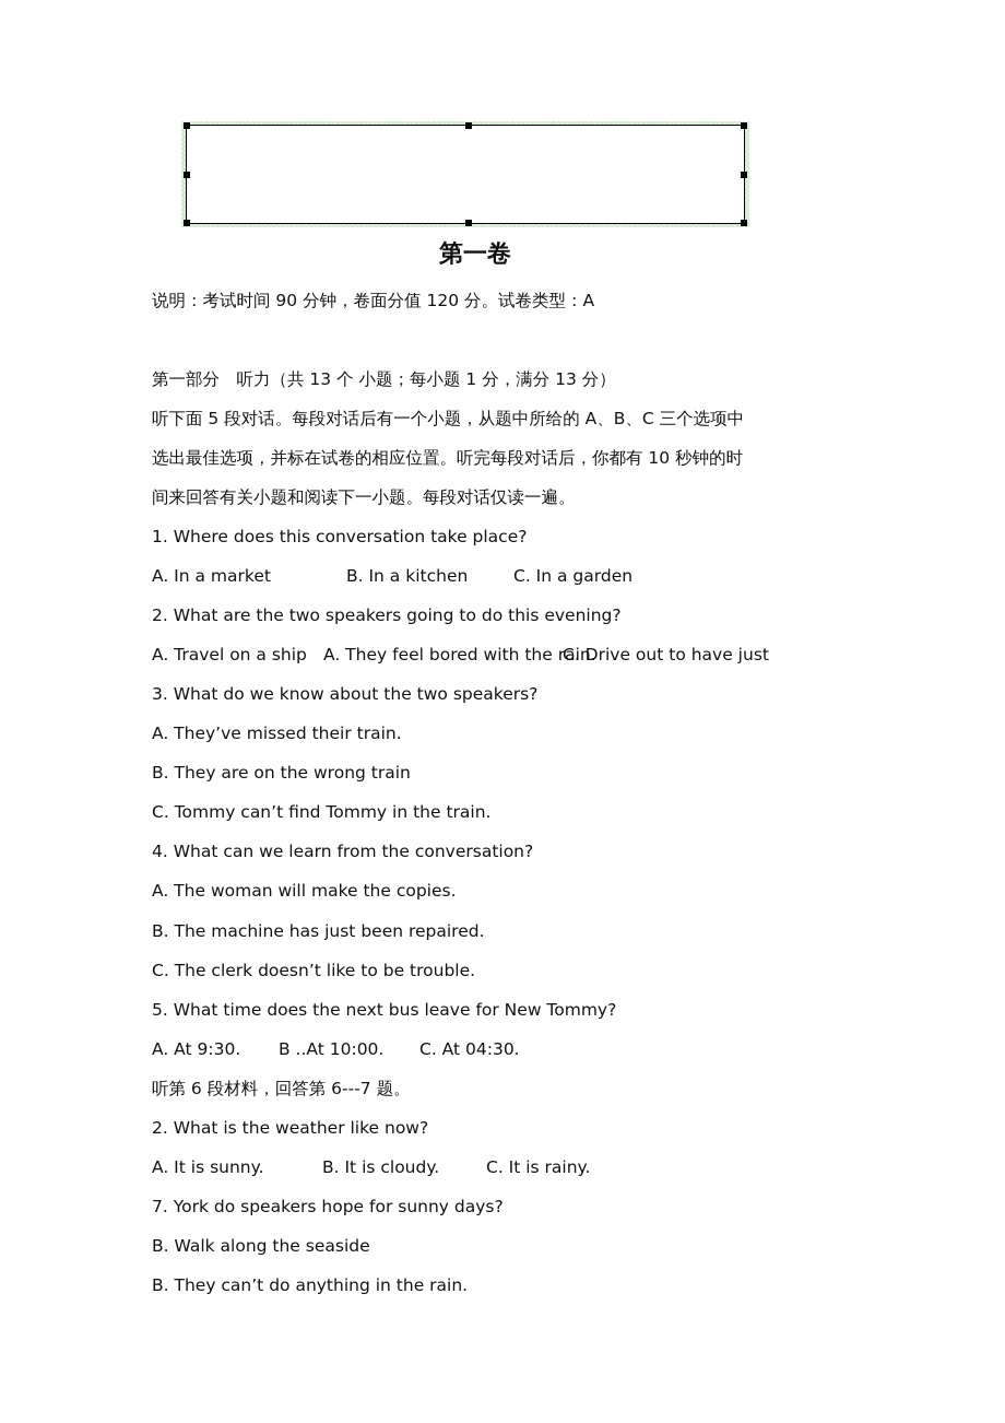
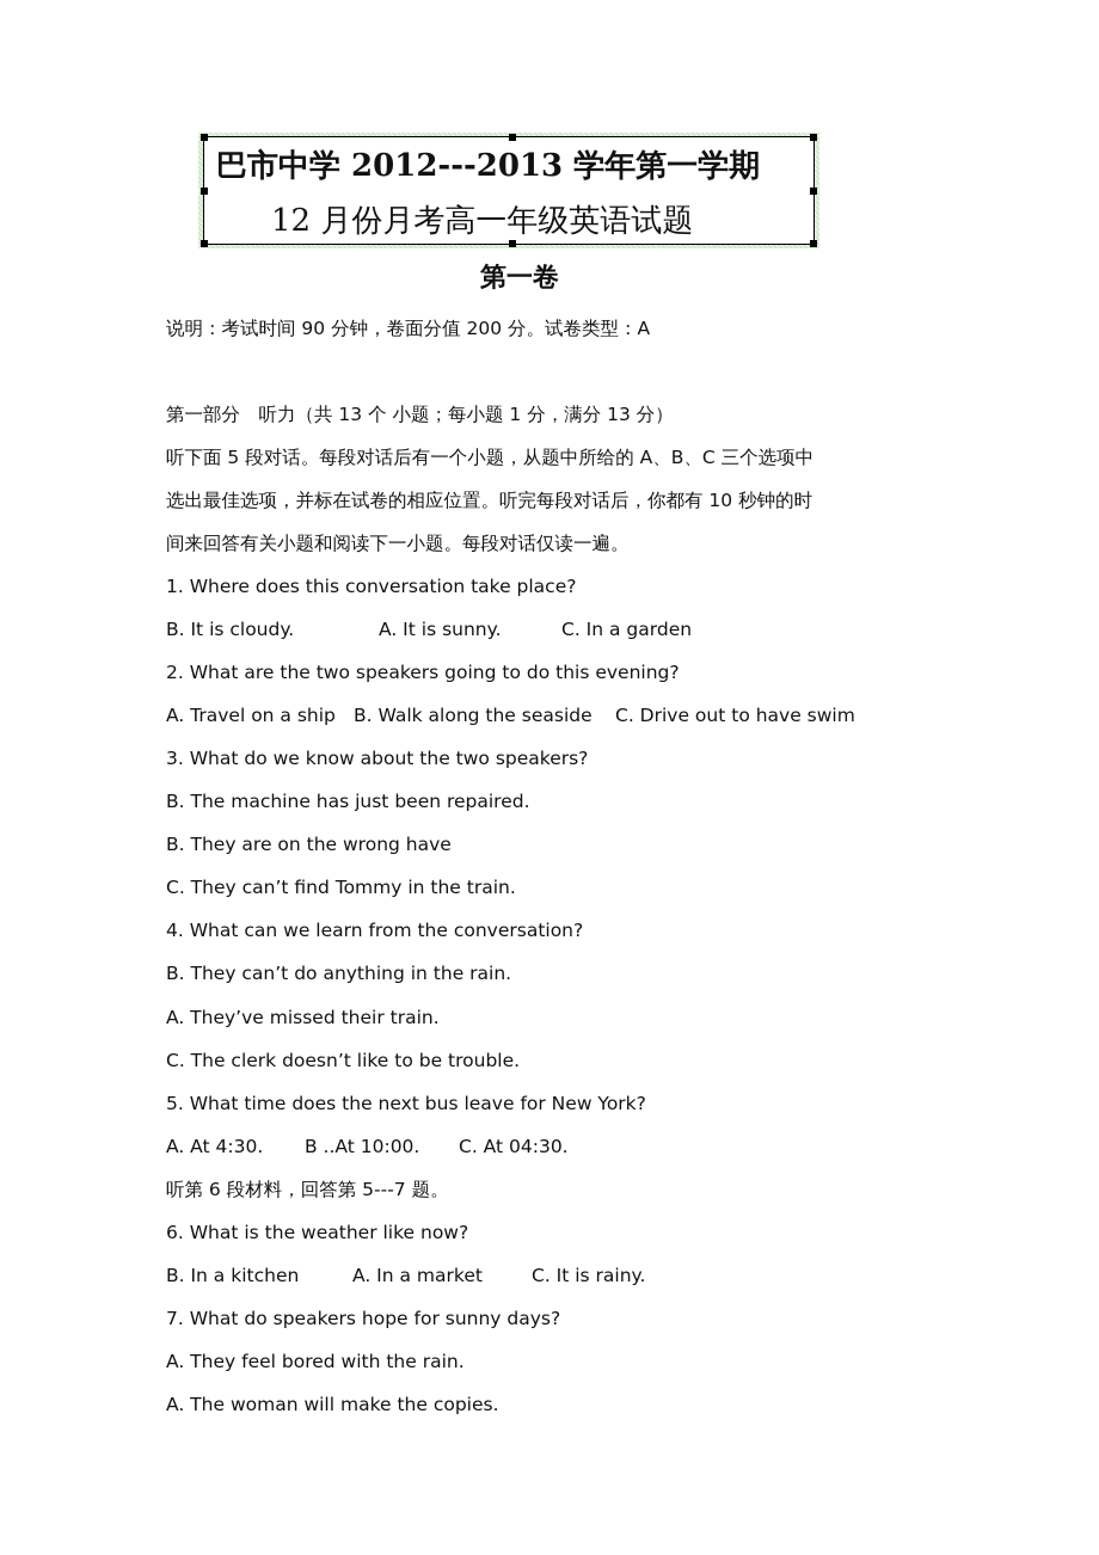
+ 巴市中学 2012---2013 学年第一学期
+ 12 月份月考高一年级英语试题
  第一卷
- 说明：考试时间 90 分钟，卷面分值 120 分。试卷类型：A
+ 说明：考试时间 90 分钟，卷面分值 200 分。试卷类型：A
  第一部分 听力（共 13 个 小题；每小题 1 分，满分 13 分）
  听下面 5 段对话。每段对话后有一个小题，从题中所给的 A、B、C 三个选项中
  选出最佳选项，并标在试卷的相应位置。听完每段对话后，你都有 10 秒钟的时
  间来回答有关小题和阅读下一小题。每段对话仅读一遍。
  1. Where does this conversation take place?
- A. In a market
+ B. It is cloudy.
- B. In a kitchen
+ A. It is sunny.
  C. In a garden
  2. What are the two speakers going to do this evening?
  A. Travel on a ship
- A. They feel bored with the rain.
+ B. Walk along the seaside
- C. Drive out to have just
+ C. Drive out to have swim
  3. What do we know about the two speakers?
- A. They’ve missed their train.
+ B. The machine has just been repaired.
- B. They are on the wrong train
+ B. They are on the wrong have
- C. Tommy can’t find Tommy in the train.
+ C. They can’t find Tommy in the train.
  4. What can we learn from the conversation?
- A. The woman will make the copies.
+ B. They can’t do anything in the rain.
- B. The machine has just been repaired.
+ A. They’ve missed their train.
  C. The clerk doesn’t like to be trouble.
- 5. What time does the next bus leave for New Tommy?
+ 5. What time does the next bus leave for New York?
- A. At 9:30.
+ A. At 4:30.
  B ..At 10:00.
  C. At 04:30.
- 听第 6 段材料，回答第 6---7 题。
+ 听第 6 段材料，回答第 5---7 题。
- 2. What is the weather like now?
+ 6. What is the weather like now?
- A. It is sunny.
+ B. In a kitchen
- B. It is cloudy.
+ A. In a market
  C. It is rainy.
- 7. York do speakers hope for sunny days?
+ 7. What do speakers hope for sunny days?
- B. Walk along the seaside
+ A. They feel bored with the rain.
- B. They can’t do anything in the rain.
+ A. The woman will make the copies.
